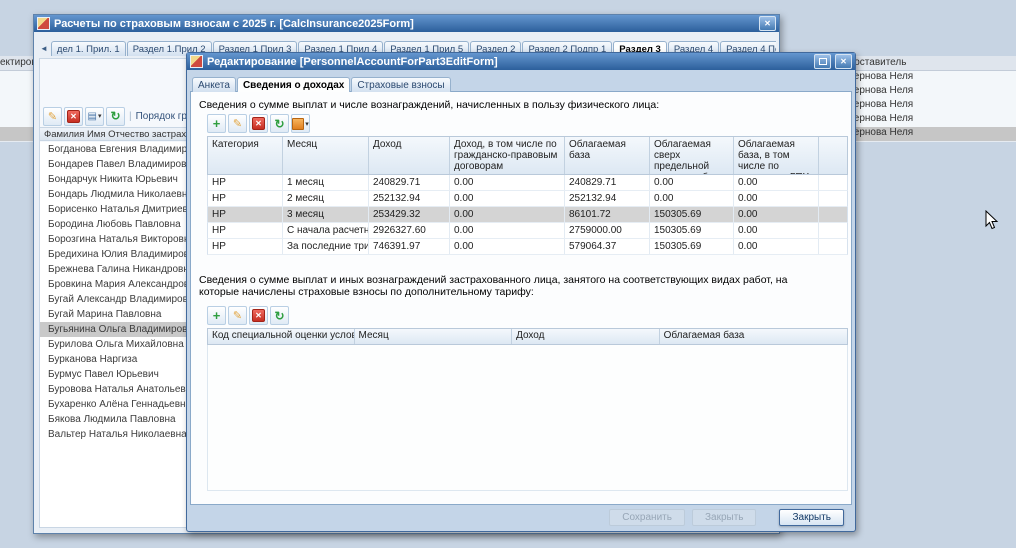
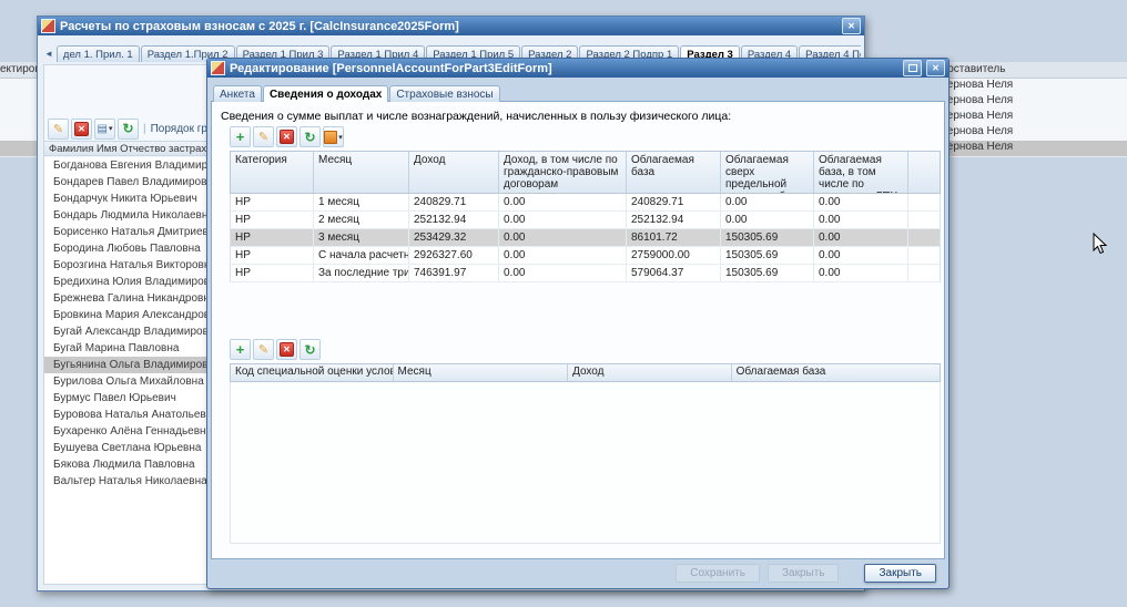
  ектиро
  оставитель
  ернова Неля
  ернова Неля
  ернова Неля
  ернова Неля
  ернова Неля
  Расчеты по страховым взносам с 2025 г. [CalcInsurance2025Form]
  ✕
  ◄
  дел 1. Прил. 1
  Раздел 1.Прил 2
  Раздел 1 Прил 3
  Раздел 1 Прил 4
  Раздел 1 Прил 5
  Раздел 2
  Раздел 2 Подпр 1
  Раздел 3
  Раздел 4
  ✎
  ✕
  ▤
  ↻
  |
  Порядок гр
  Фамилия Имя Отчество застрах
  Богданова Евгения Владимир
  Бондарев Павел Владимиров
  Бондарчук Никита Юрьевич
  Бондарь Людмила Николаевн
  Борисенко Наталья Дмитрие
  Бородина Любовь Павловна
  Борозгина Наталья Викторов
  Бредихина Юлия Владимиро
  Брежнева Галина Никандров
  Бровкина Мария Александро
  Бугай Александр Владимиро
  Бугай Марина Павловна
  Бугьянина Ольга Владимиров
  Бурилова Ольга Михайловна
- Бурканова Наргиза
  Бурмус Павел Юрьевич
  Буровова Наталья Анатольев
  Бухаренко Алёна Геннадьевн
+ Бушуева Светлана Юрьевна
  Бякова Людмила Павловна
  Вальтер Наталья Николаевна
  Редактирование [PersonnelAccountForPart3EditForm]
  ✕
  Анкета
  Сведения о доходах
  Страховые взносы
  Сведения о сумме выплат и числе вознаграждений, начисленных в пользу физического лица:
  +
  ✎
  ✕
  ↻
  Категория
  Месяц
  Доход
  Доход, в том числе по гражданско-правовым договорам
  Облагаемая база
  НР
  1 месяц
  240829.71
  0.00
  240829.71
  0.00
  0.00
  НР
  2 месяц
  252132.94
  0.00
  252132.94
  0.00
  0.00
  НР
  3 месяц
  253429.32
  0.00
  86101.72
  150305.69
  0.00
  НР
  С начала расчетн
  2926327.60
  0.00
  2759000.00
  150305.69
  0.00
  НР
  За последние три
  746391.97
  0.00
  579064.37
  150305.69
  0.00
- Сведения о сумме выплат и иных вознаграждений застрахованного лица, занятого на соответствующих видах работ, на которые начислены страховые взносы по дополнительному тарифу:
  +
  ✎
  ✕
  ↻
  Код специальной оценки услов
  Месяц
  Доход
  Облагаемая база
  Сохранить
  Закрыть
  Закрыть
